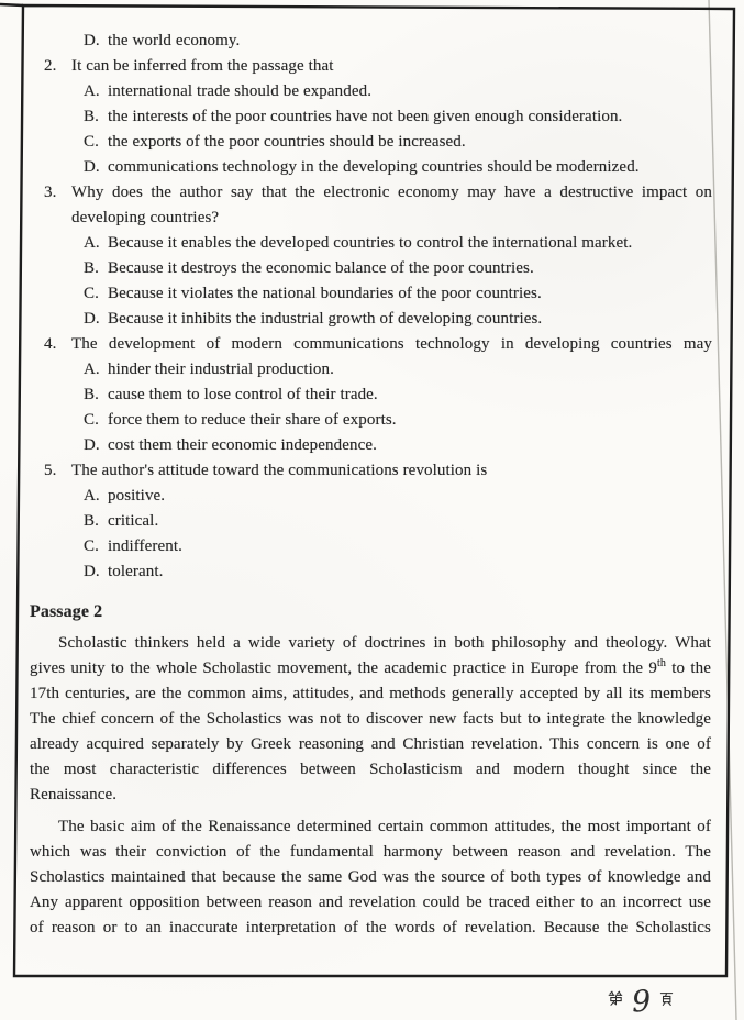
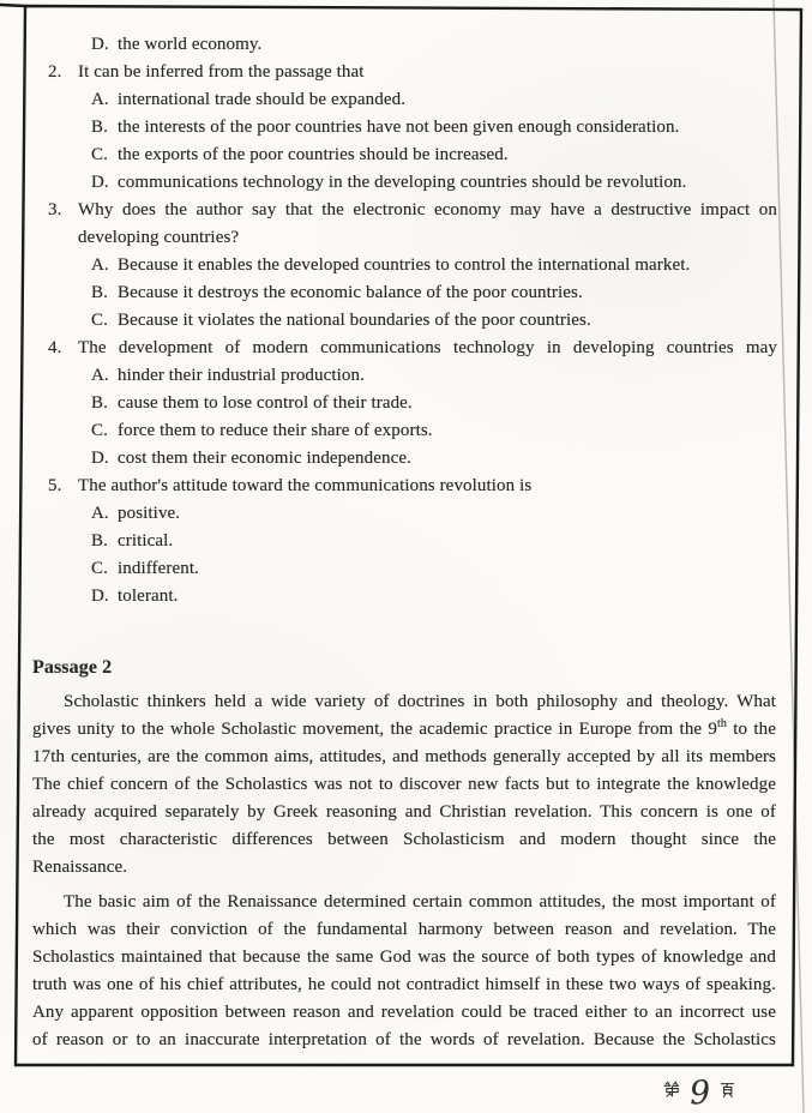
  D. the world economy.
  2.
  It can be inferred from the passage that
  A. international trade should be expanded.
  B. the interests of the poor countries have not been given enough consideration.
  C. the exports of the poor countries should be increased.
- D. communications technology in the developing countries should be modernized.
+ D. communications technology in the developing countries should be revolution.
  3.
  Why does the author say that the electronic economy may have a destructive impact on
  developing countries?
  A. Because it enables the developed countries to control the international market.
  B. Because it destroys the economic balance of the poor countries.
  C. Because it violates the national boundaries of the poor countries.
- D. Because it inhibits the industrial growth of developing countries.
  4.
  The development of modern communications technology in developing countries may
  A. hinder their industrial production.
  B. cause them to lose control of their trade.
  C. force them to reduce their share of exports.
  D. cost them their economic independence.
  5.
  The author's attitude toward the communications revolution is
  A. positive.
  B. critical.
  C. indifferent.
  D. tolerant.
  Passage 2
  Scholastic thinkers held a wide variety of doctrines in both philosophy and theology. What
  gives unity to the whole Scholastic movement, the academic practice in Europe from the 9th to the
  17th centuries, are the common aims, attitudes, and methods generally accepted by all its members
  The chief concern of the Scholastics was not to discover new facts but to integrate the knowledge
  already acquired separately by Greek reasoning and Christian revelation. This concern is one of
  the most characteristic differences between Scholasticism and modern thought since the
  Renaissance.
  The basic aim of the Renaissance determined certain common attitudes, the most important of
  which was their conviction of the fundamental harmony between reason and revelation. The
  Scholastics maintained that because the same God was the source of both types of knowledge and
+ truth was one of his chief attributes, he could not contradict himself in these two ways of speaking.
  Any apparent opposition between reason and revelation could be traced either to an incorrect use
  of reason or to an inaccurate interpretation of the words of revelation. Because the Scholastics
